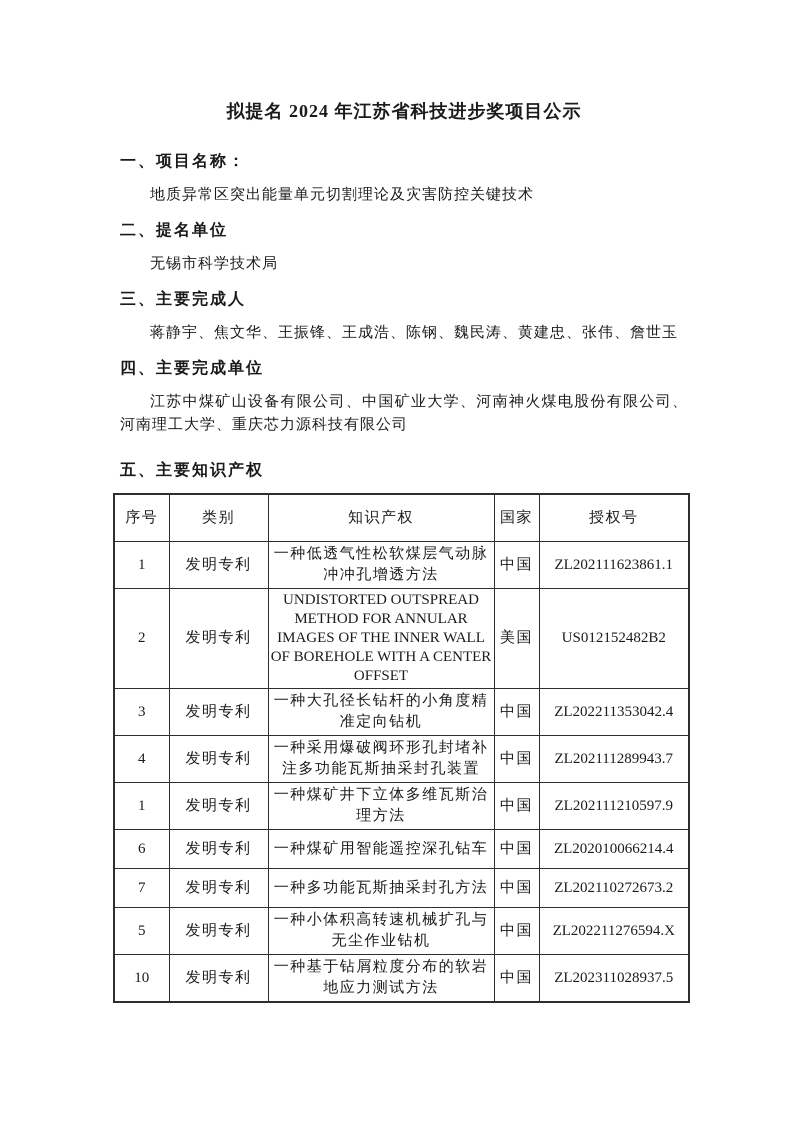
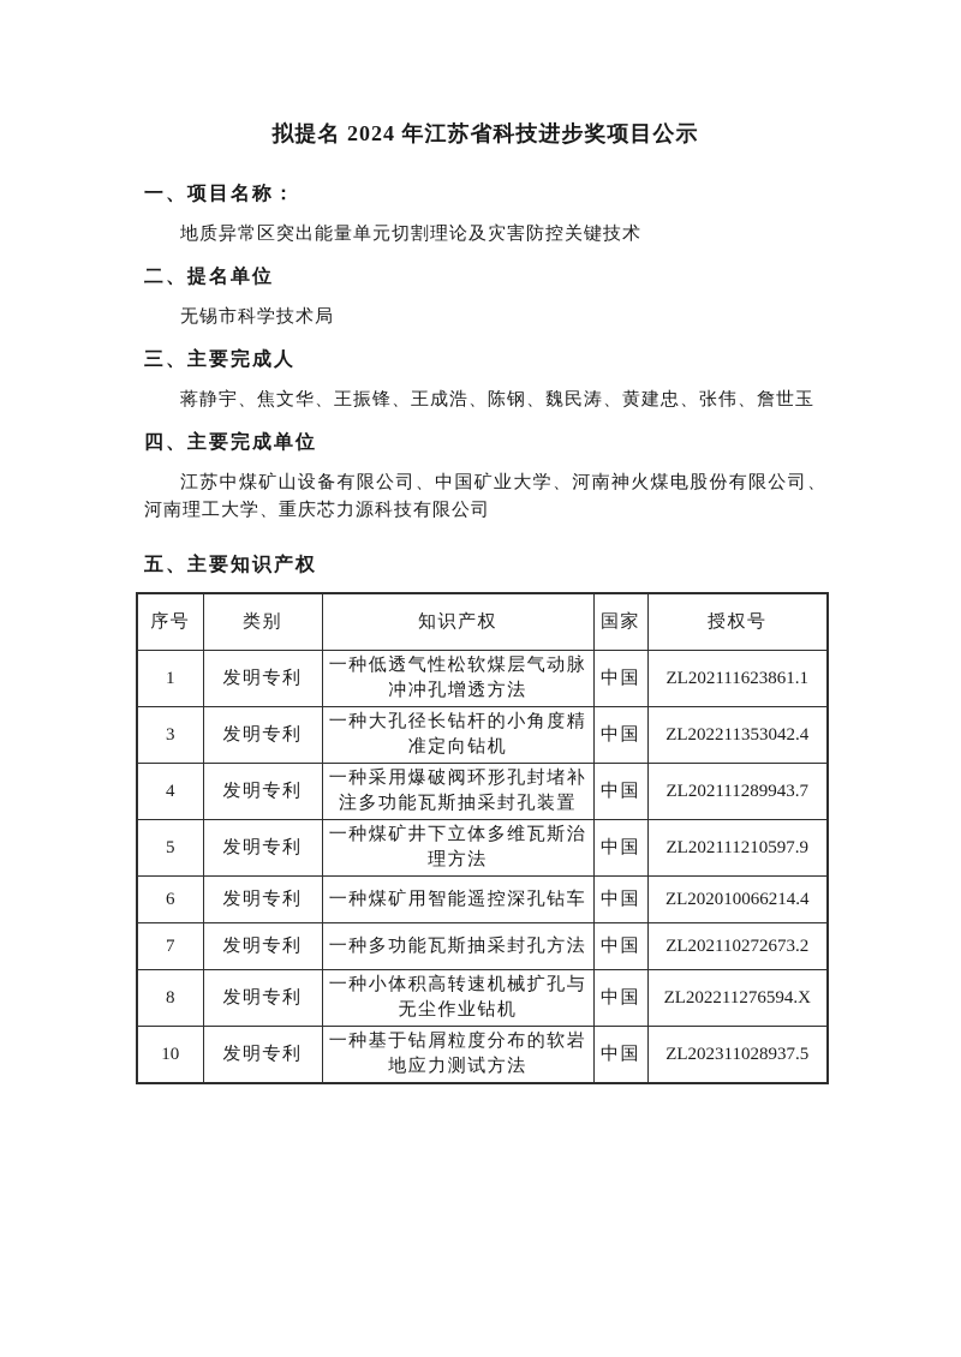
  拟提名 2024 年江苏省科技进步奖项目公示
  一、项目名称：
  地质异常区突出能量单元切割理论及灾害防控关键技术
  二、提名单位
  无锡市科学技术局
  三、主要完成人
  蒋静宇、焦文华、王振锋、王成浩、陈钢、魏民涛、黄建忠、张伟、詹世玉
  四、主要完成单位
  江苏中煤矿山设备有限公司、中国矿业大学、河南神火煤电股份有限公司、河南理工大学、重庆芯力源科技有限公司
  五、主要知识产权
  序号	类别	知识产权	国家	授权号
  1	发明专利	一种低透气性松软煤层气动脉冲冲孔增透方法	中国	ZL202111623861.1
- 2	发明专利	UNDISTORTED OUTSPREAD METHOD FOR ANNULAR IMAGES OF THE INNER WALL OF BOREHOLE WITH A CENTER OFFSET	美国	US012152482B2
  3	发明专利	一种大孔径长钻杆的小角度精准定向钻机	中国	ZL202211353042.4
  4	发明专利	一种采用爆破阀环形孔封堵补注多功能瓦斯抽采封孔装置	中国	ZL202111289943.7
- 1	发明专利	一种煤矿井下立体多维瓦斯治理方法	中国	ZL202111210597.9
+ 5	发明专利	一种煤矿井下立体多维瓦斯治理方法	中国	ZL202111210597.9
  6	发明专利	一种煤矿用智能遥控深孔钻车	中国	ZL202010066214.4
  7	发明专利	一种多功能瓦斯抽采封孔方法	中国	ZL202110272673.2
- 5	发明专利	一种小体积高转速机械扩孔与无尘作业钻机	中国	ZL202211276594.X
+ 8	发明专利	一种小体积高转速机械扩孔与无尘作业钻机	中国	ZL202211276594.X
  10	发明专利	一种基于钻屑粒度分布的软岩地应力测试方法	中国	ZL202311028937.5
